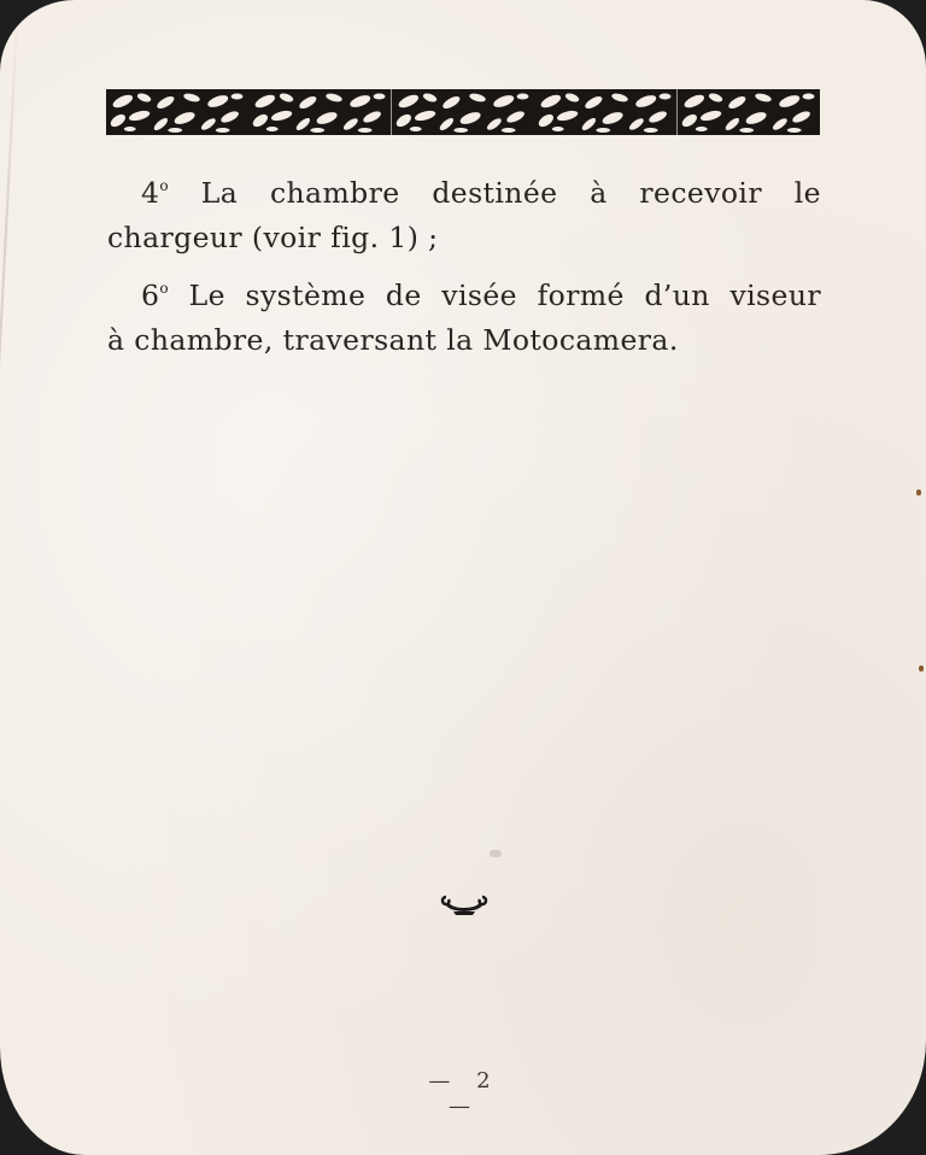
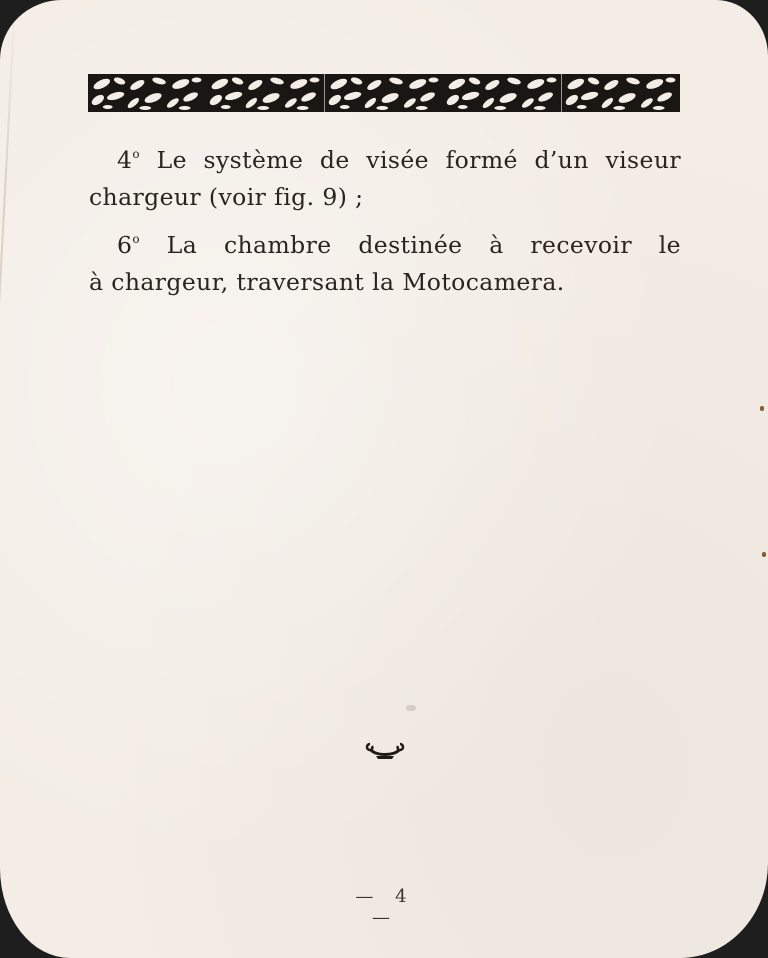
- 4o La chambre destinée à recevoir le
+ 4o Le système de visée formé d’un viseur
- chargeur (voir fig. 1) ;
+ chargeur (voir fig. 9) ;
- 6o Le système de visée formé d’un viseur
+ 6o La chambre destinée à recevoir le
- à chambre, traversant la Motocamera.
+ à chargeur, traversant la Motocamera.
- — 2 —
+ — 4 —
